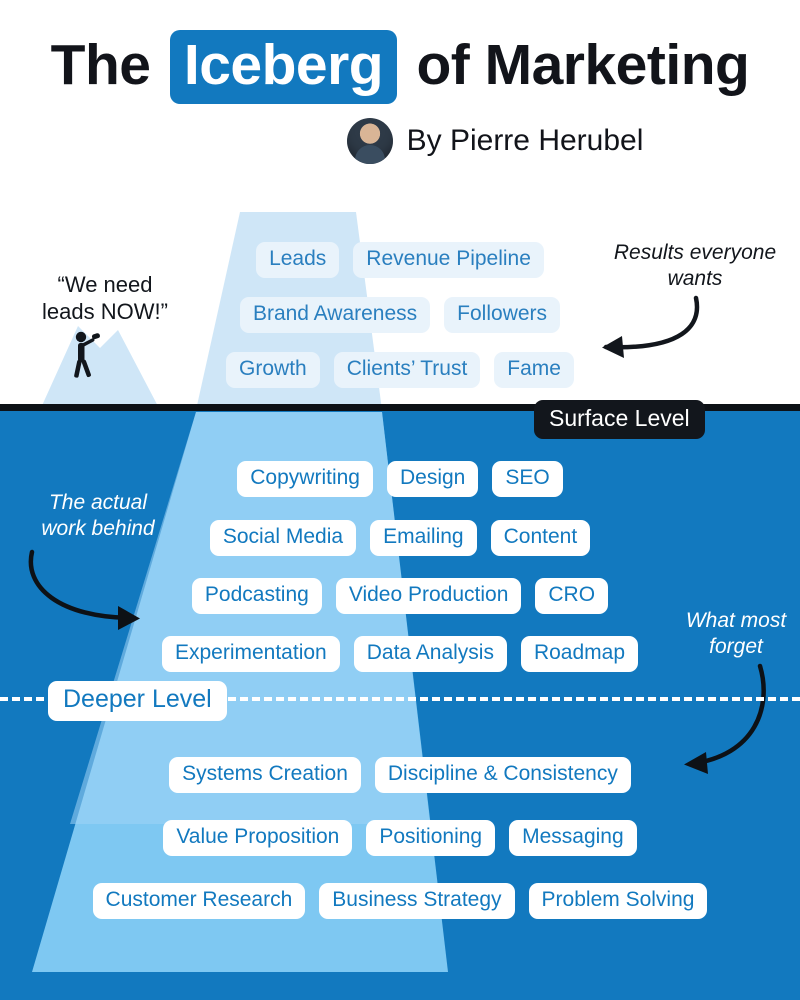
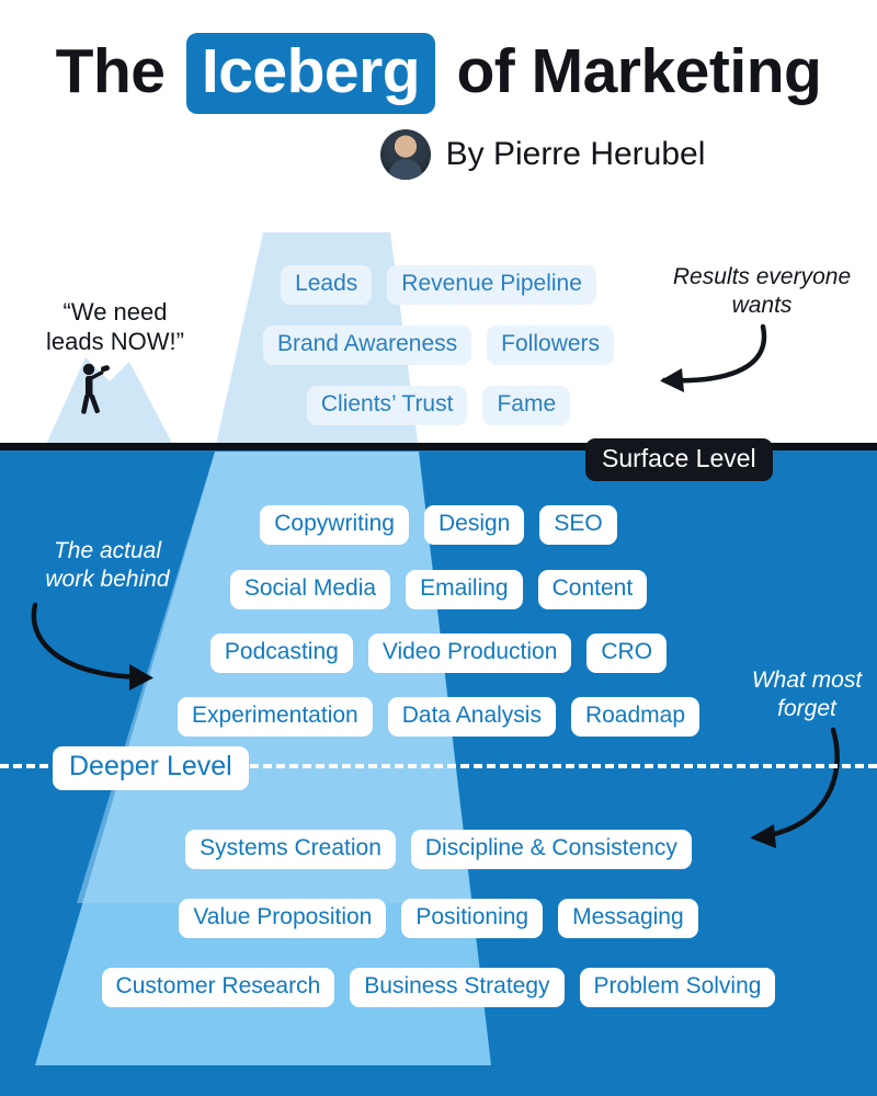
  The Iceberg of Marketing
  By Pierre Herubel
  “We need leads NOW!”
  Results everyone
  wants
  The actual
  work behind
  What most
  forget
  Leads
  Revenue Pipeline
  Brand Awareness
  Followers
- Growth
  Clients’ Trust
  Fame
  Surface Level
  Copywriting
  Design
  SEO
  Social Media
  Emailing
  Content
  Podcasting
  Video Production
  CRO
  Experimentation
  Data Analysis
  Roadmap
  Deeper Level
  Systems Creation
  Discipline & Consistency
  Value Proposition
  Positioning
  Messaging
  Customer Research
  Business Strategy
  Problem Solving
